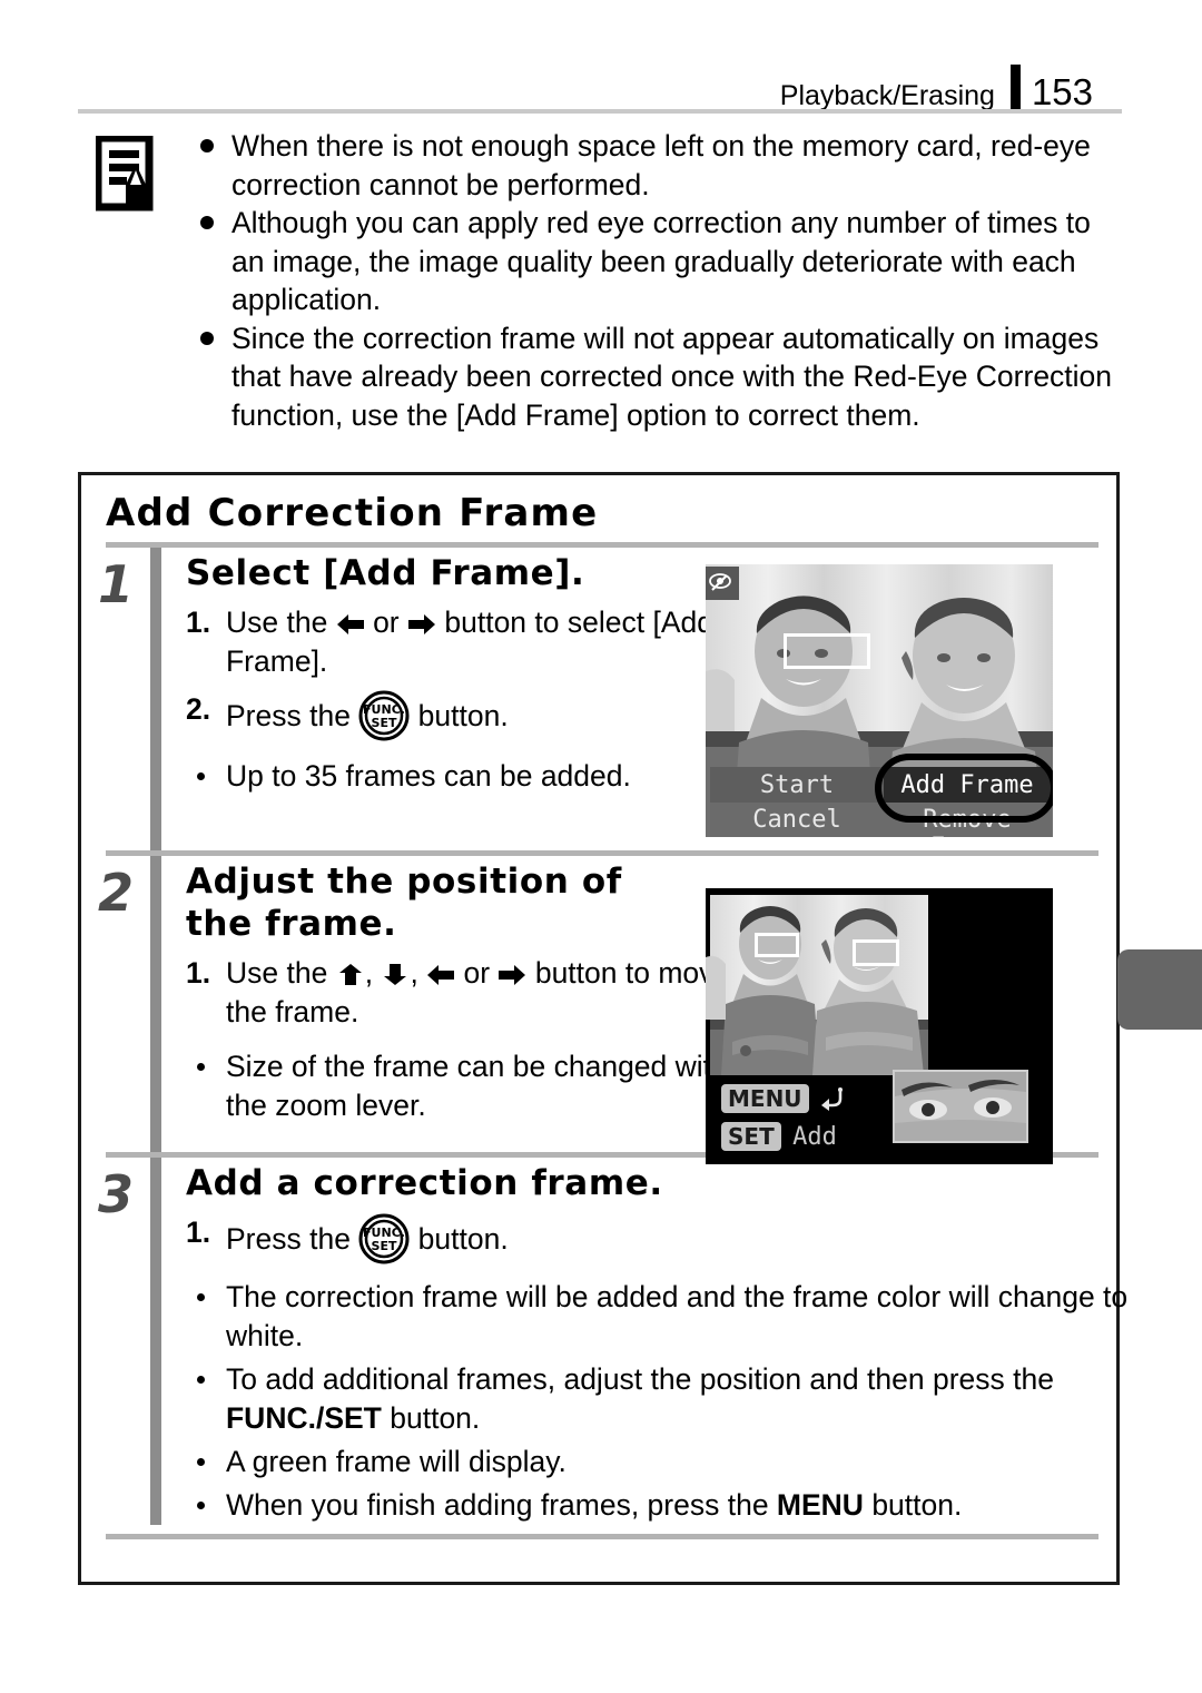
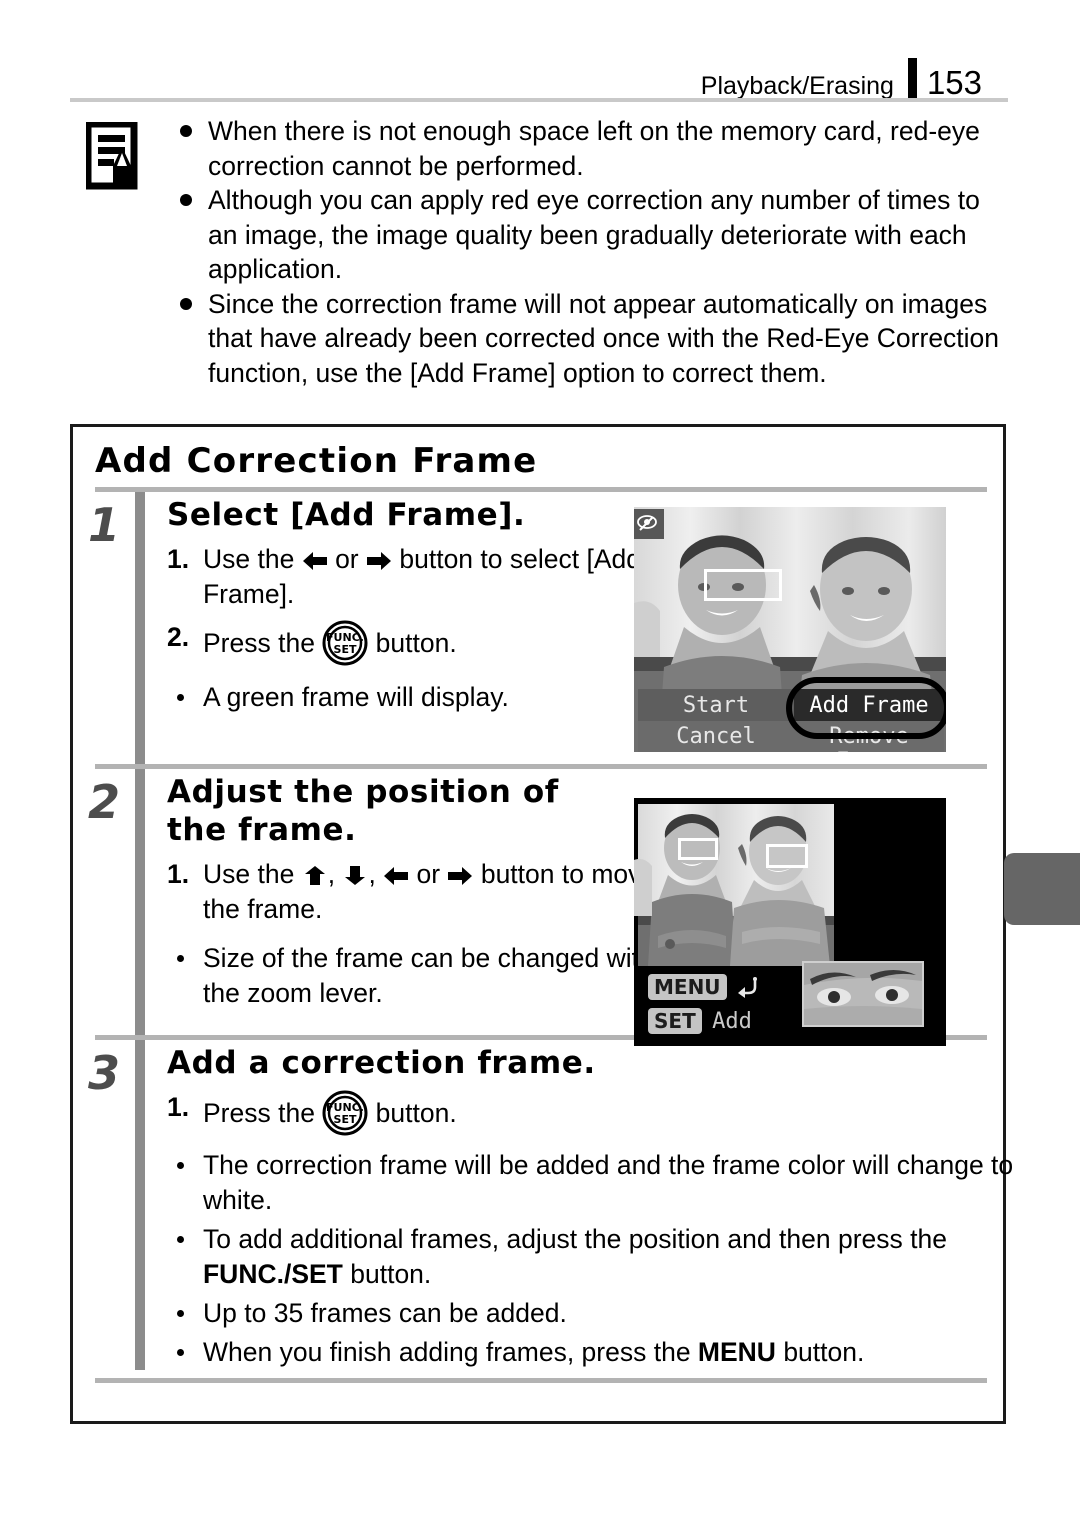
  Playback/Erasing
  153
  When there is not enough space left on the memory card, red-eye correction cannot be performed.
  Although you can apply red eye correction any number of times to an image, the image quality been gradually deteriorate with each application.
  Since the correction frame will not appear automatically on images that have already been corrected once with the Red-Eye Correction function, use the [Add Frame] option to correct them.
  Add Correction Frame
  1
  Select [Add Frame].
  1.
  Use the or button to select [Ad Frame].
  2.
  Press the
  FUNC.
  SET
  button.
- Up to 35 frames can be added.
+ A green frame will display.
  2
  Adjust the position of the frame.
  1.
  Use the , , or button to mo the frame.
  Size of the frame can be changed wi the zoom lever.
  3
  Add a correction frame.
  1.
  Press the
  FUNC.
  SET
  button.
  The correction frame will be added and the frame color will change to white.
  To add additional frames, adjust the position and then press the FUNC./SET button.
- A green frame will display.
+ Up to 35 frames can be added.
  When you finish adding frames, press the MENU button.
  Start
  Add Frame
  Cancel
  MENU
  SET Add
